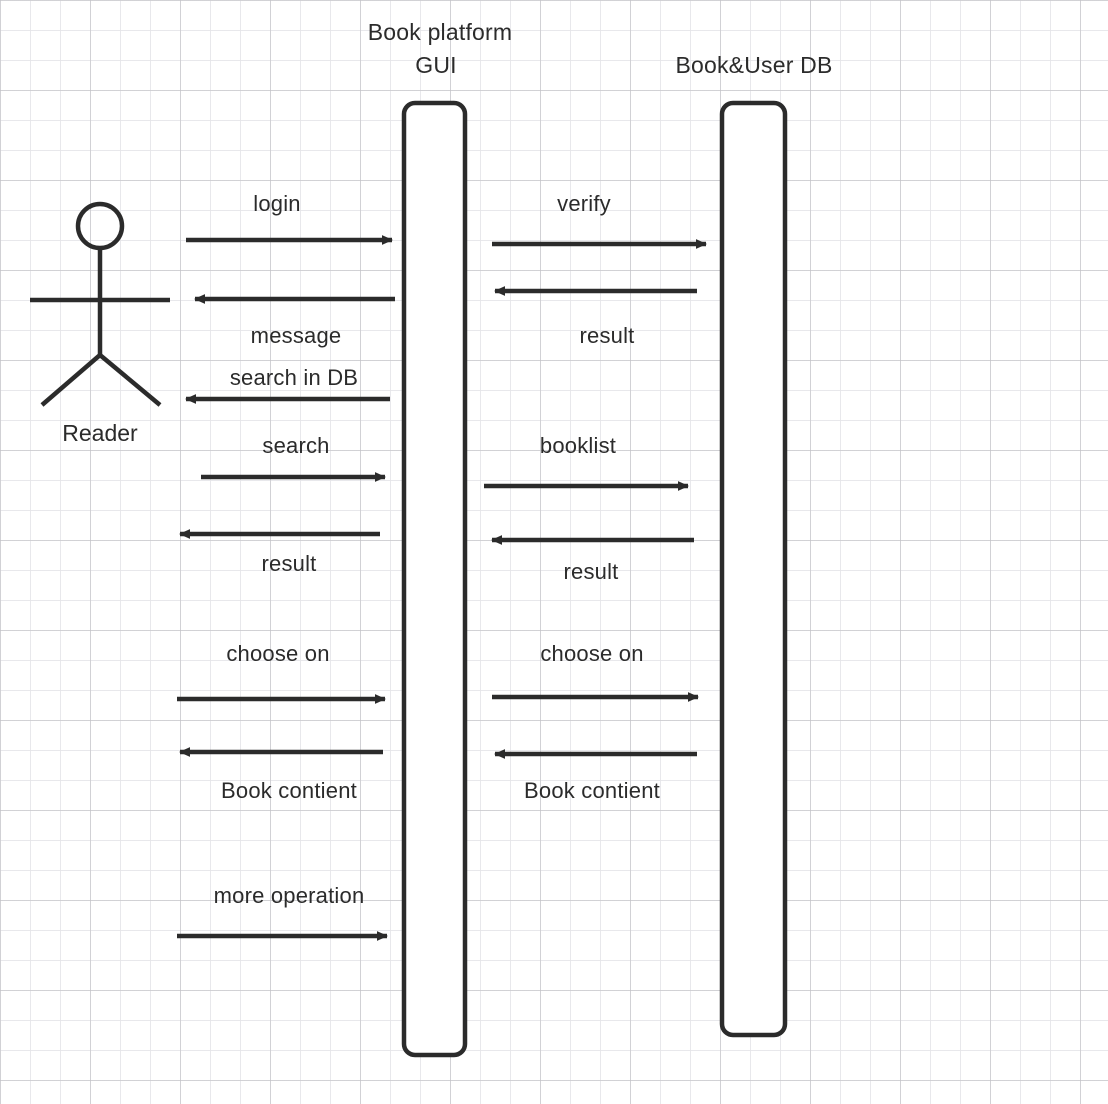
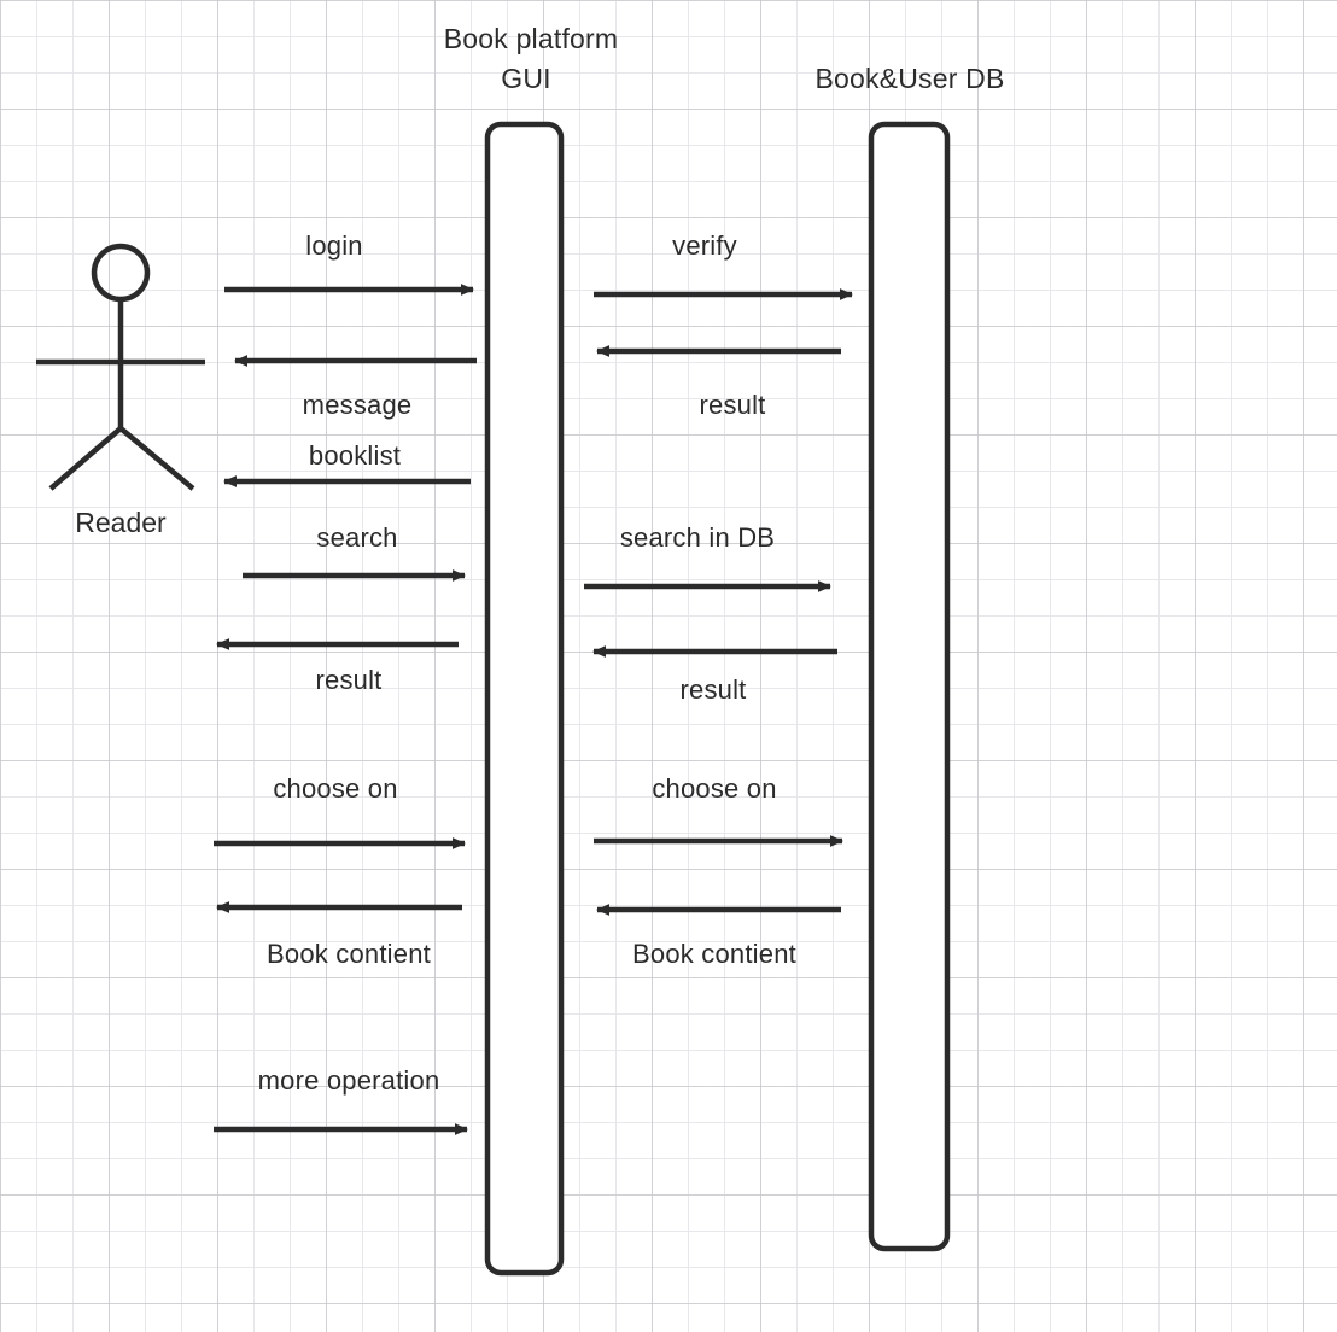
  Book platform
  GUI
  Book&User DB
  Reader
  login
  verify
  message
  result
- search in DB
+ booklist
  search
- booklist
+ search in DB
  result
  result
  choose on
  choose on
  Book contient
  Book contient
  more operation
